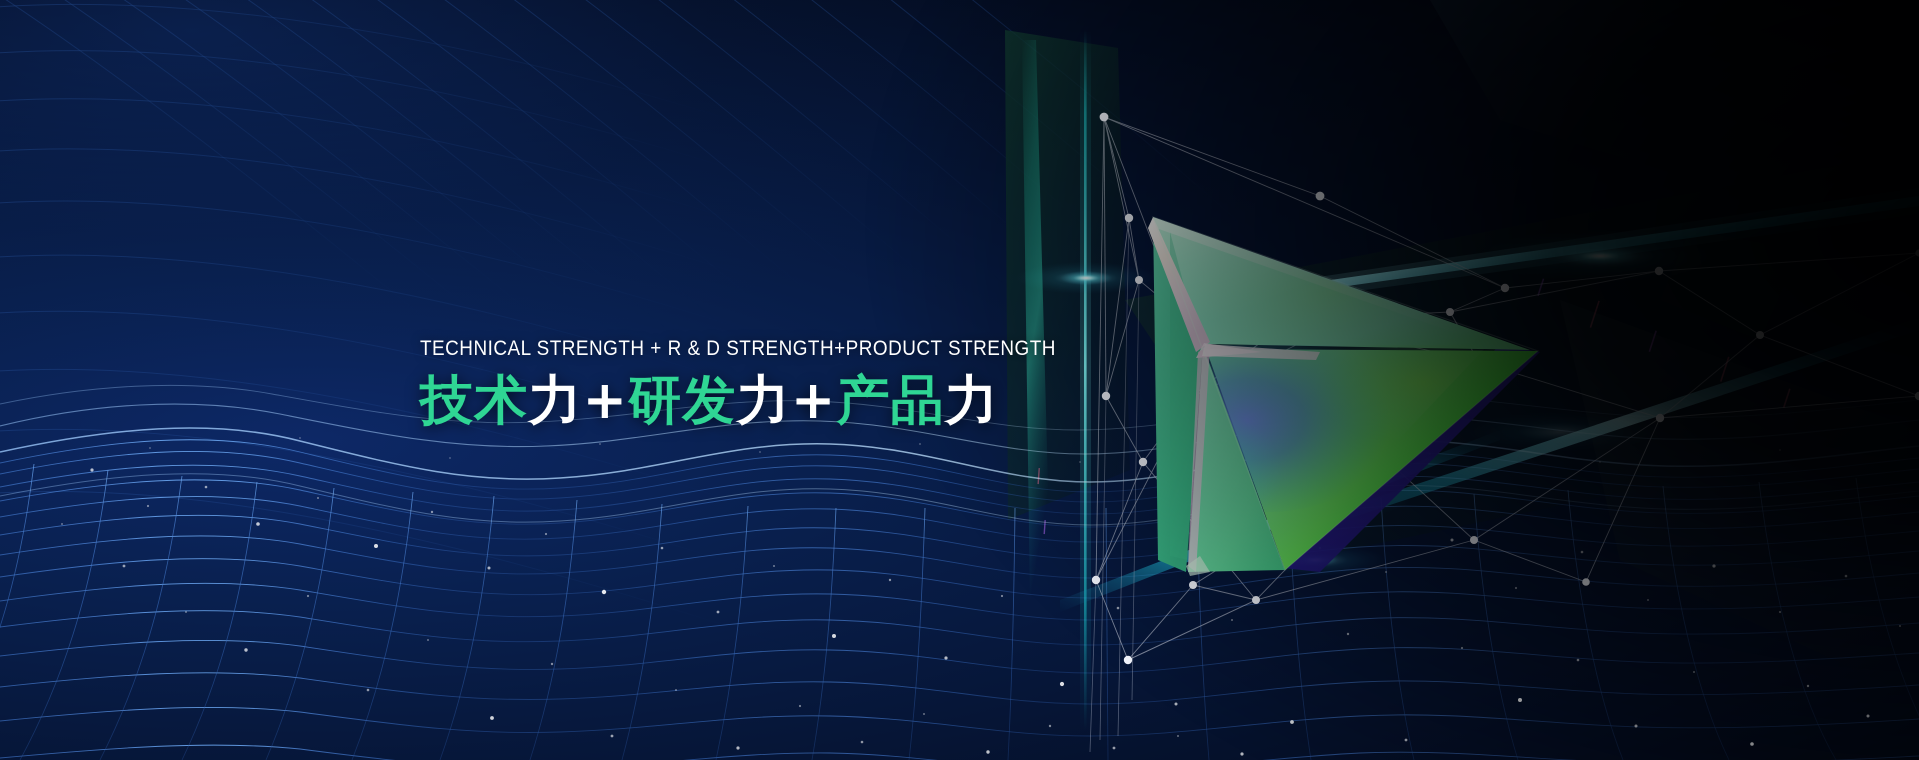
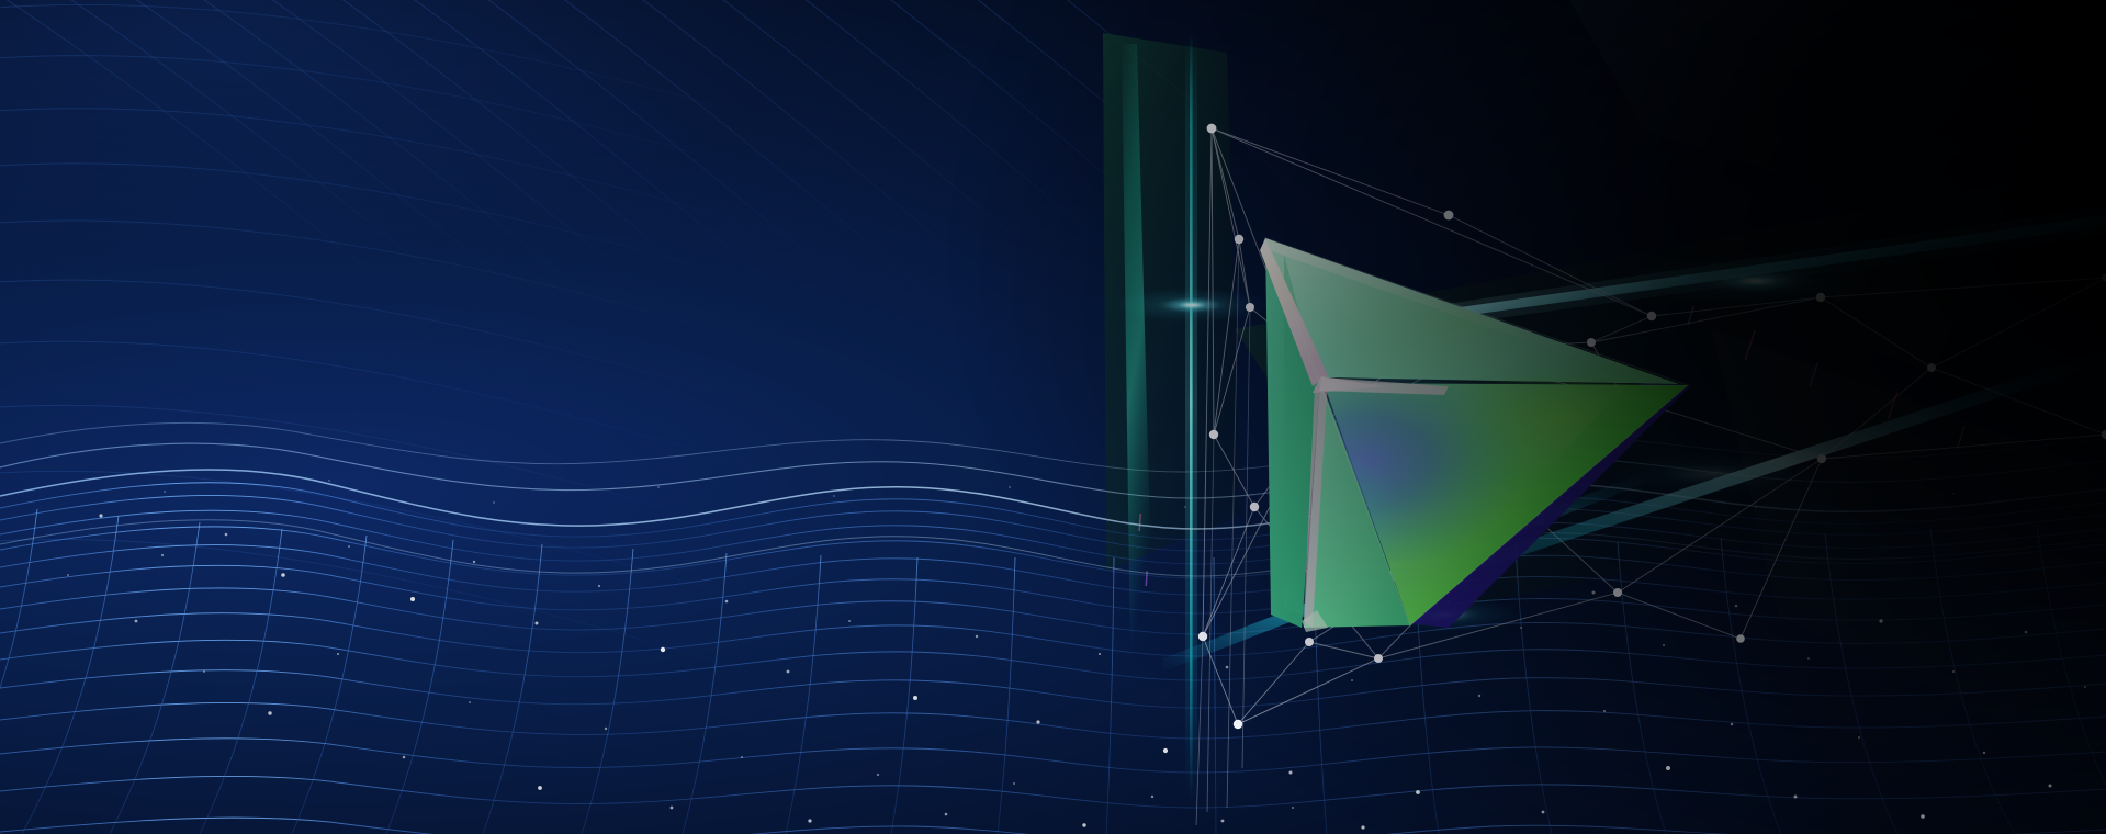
- TECHNICAL STRENGTH + R & D STRENGTH+PRODUCT STRENGTH
- 技术力+研发力+产品力
